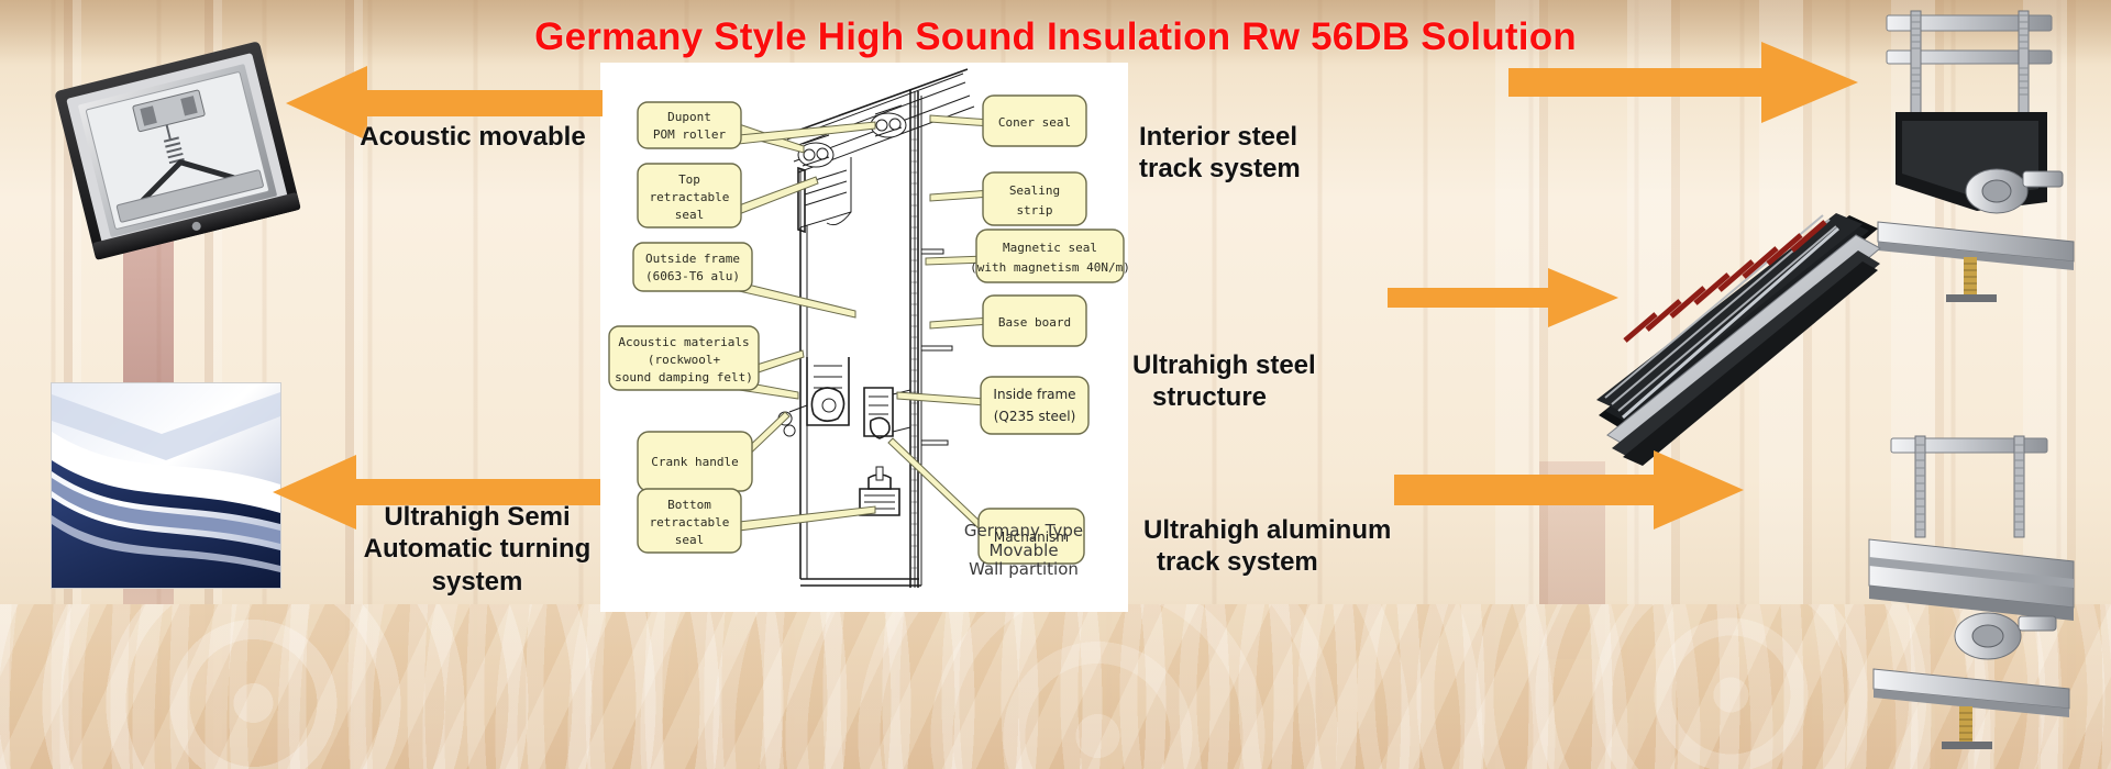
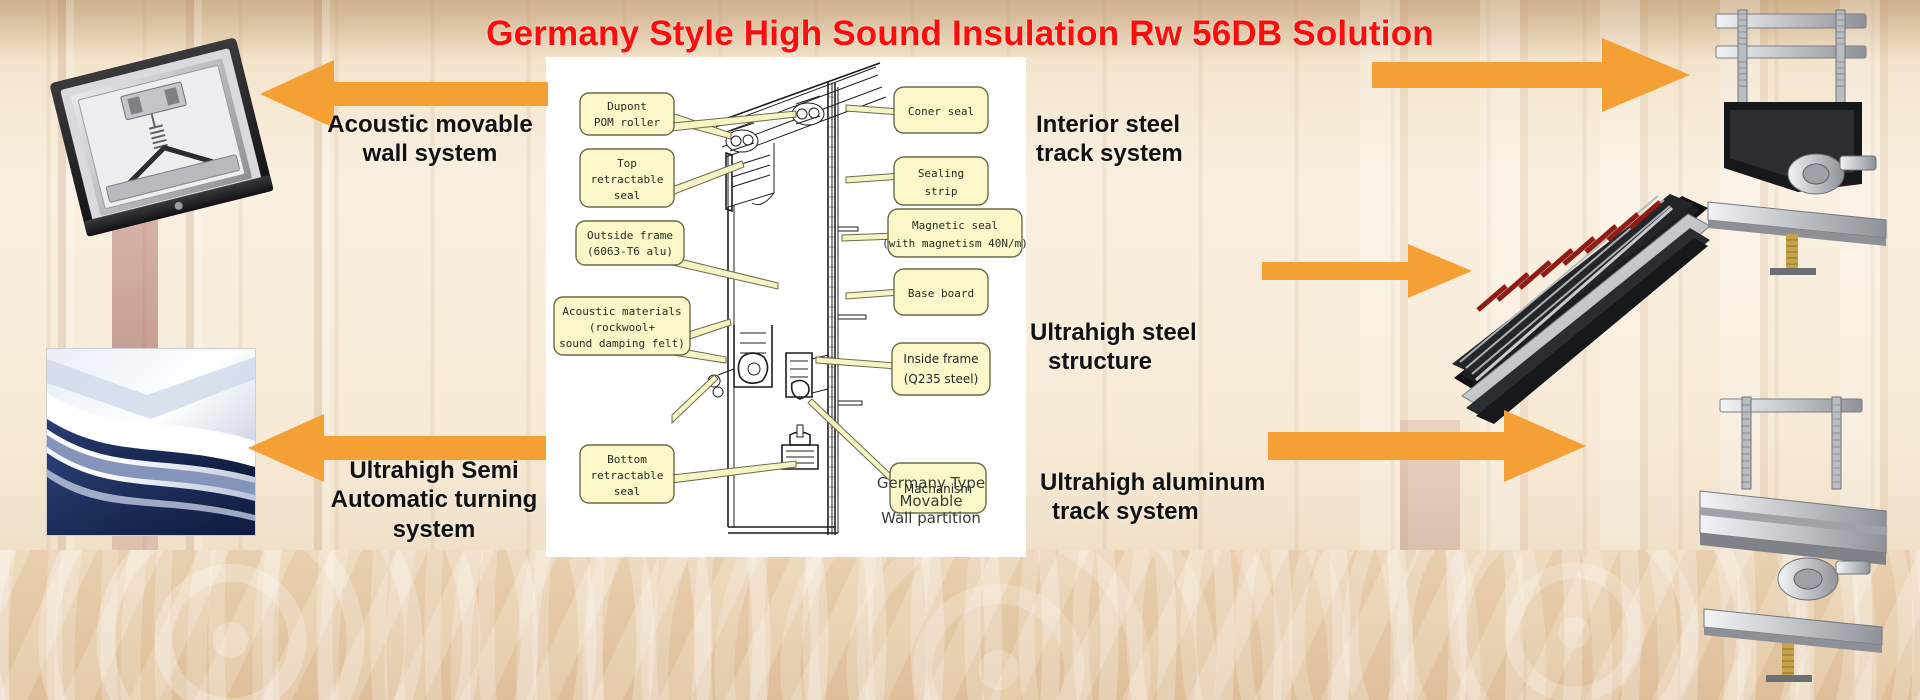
  Germany Style High Sound Insulation Rw 56DB Solution
  Acoustic movable
+ wall system
  Ultrahigh Semi
  Automatic turning
  system
  Interior steel
  track system
  Ultrahigh steel
  structure
  Ultrahigh aluminum
  track system
  Dupont
  POM roller
  Top
  retractable
  seal
  Outside frame
  (6063-T6 alu)
  Acoustic materials
  (rockwool+
  sound damping felt)
- Crank handle
  Bottom
  retractable
  seal
  Coner seal
  Sealing
  strip
  Magnetic seal
  (with magnetism 40N/m)
  Base board
  Inside frame
  (Q235 steel)
  Machanism
  Germany Type Movable
  Wall partition
